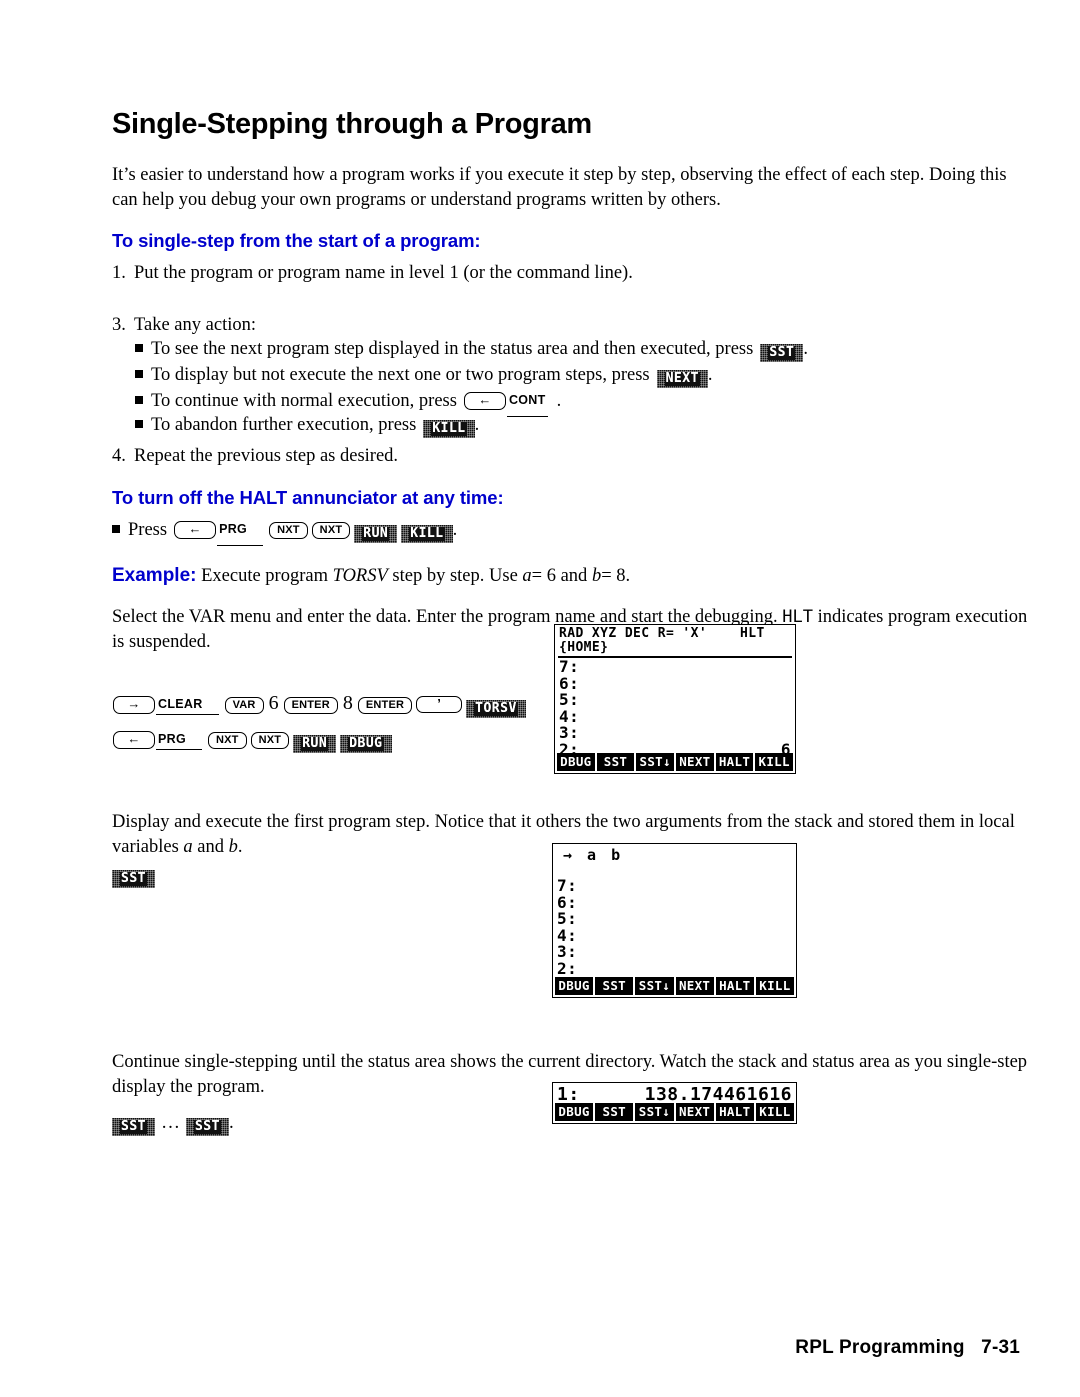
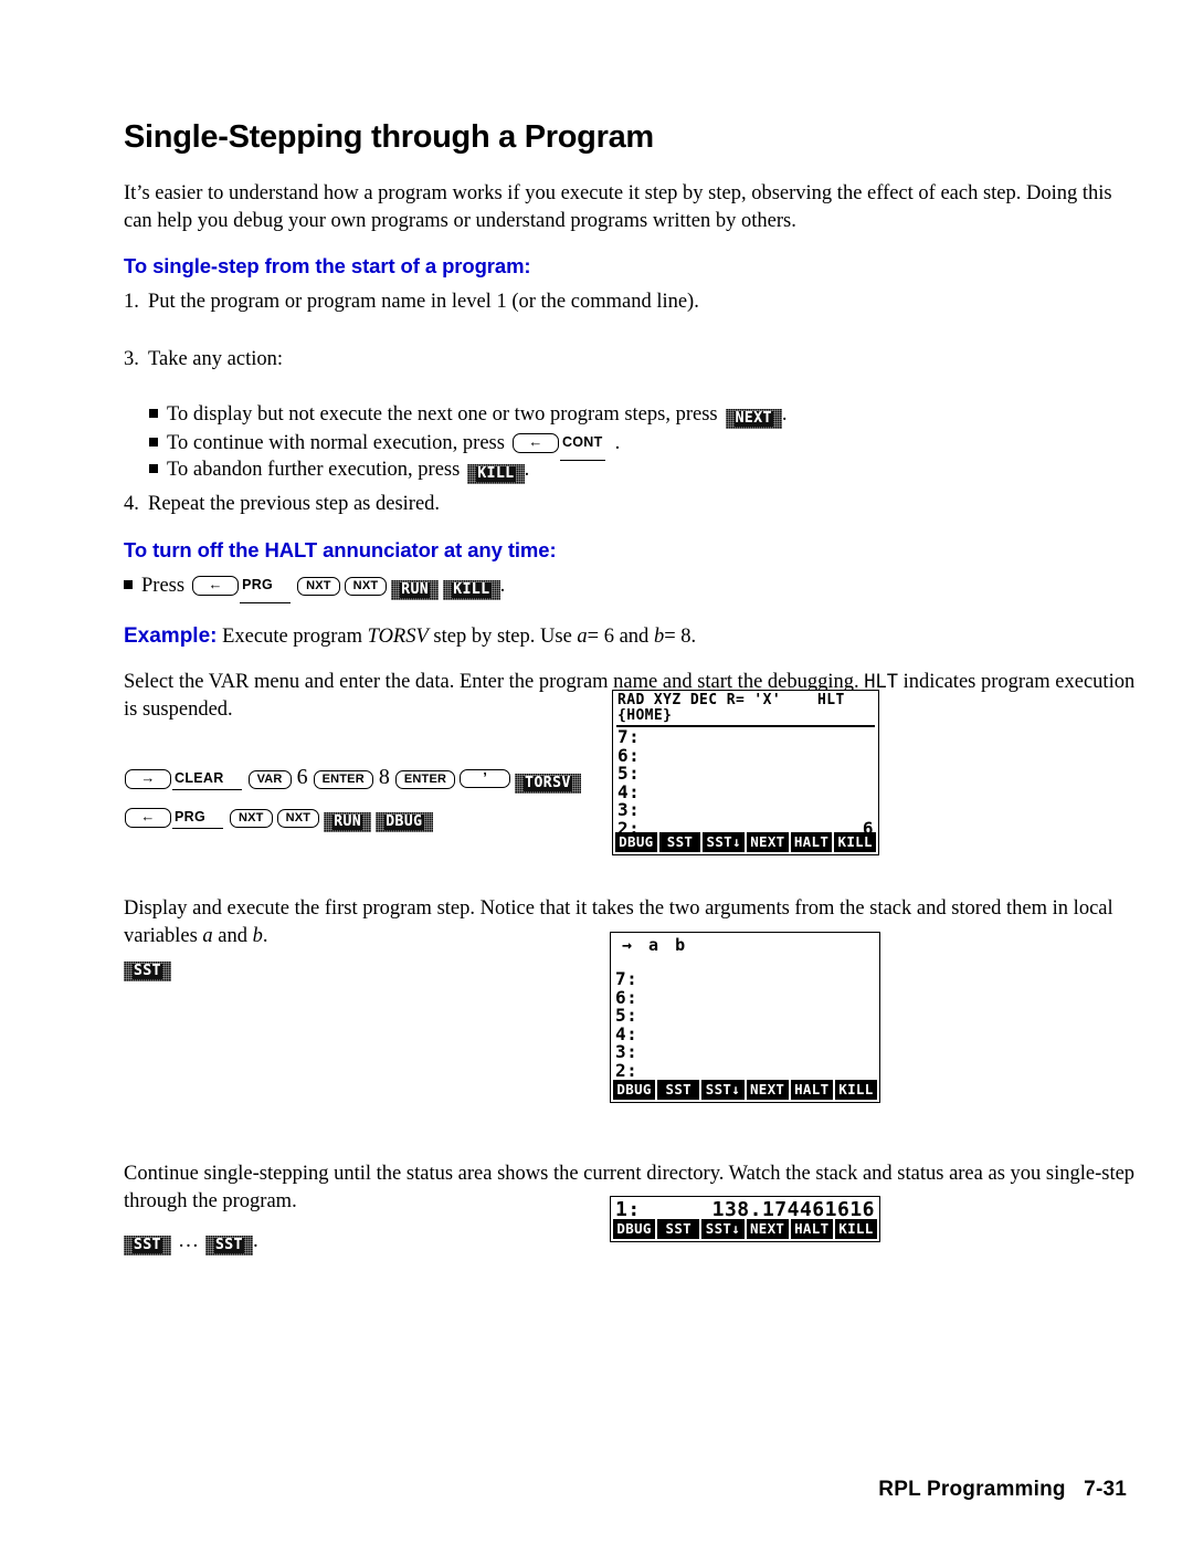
  Single-Stepping through a Program
  It’s easier to understand how a program works if you execute it step by step, observing the effect of each step. Doing this can help you debug your own programs or understand programs written by others.
  To single-step from the start of a program:
  1. Put the program or program name in level 1 (or the command line).
  3. Take any action:
- To see the next program step displayed in the status area and then executed, press SST .
  To display but not execute the next one or two program steps, press NEXT .
  To continue with normal execution, press ← CONT .
  To abandon further execution, press KILL .
  4. Repeat the previous step as desired.
  To turn off the HALT annunciator at any time:
  Press ← PRG NXT NXT RUN KILL .
  Example: Execute program TORSV step by step. Use a= 6 and b= 8.
  Select the VAR menu and enter the data. Enter the program name and start the debugging. HLT indicates program execution is suspended.
  RAD XYZ DEC R= 'X' HLT
  {HOME}
  7:
  6:
  5:
  4:
  3:
  2:
  6
  DBUG
  SST
  SST↓
  NEXT
  HALT
  KILL
  → CLEAR VAR 6 ENTER 8 ENTER ’ TORSV
  ← PRG NXT NXT RUN DBUG
- Display and execute the first program step. Notice that it others the two arguments from the stack and stored them in local variables a and b.
+ Display and execute the first program step. Notice that it takes the two arguments from the stack and stored them in local variables a and b.
  SST
  → a b
  7:
  6:
  5:
  4:
  3:
  2:
  DBUG
  SST
  SST↓
  NEXT
  HALT
  KILL
- Continue single-stepping until the status area shows the current directory. Watch the stack and status area as you single-step display the program.
+ Continue single-stepping until the status area shows the current directory. Watch the stack and status area as you single-step through the program.
  SST … SST .
  1:
  138.174461616
  DBUG
  SST
  SST↓
  NEXT
  HALT
  KILL
  RPL Programming 7-31
